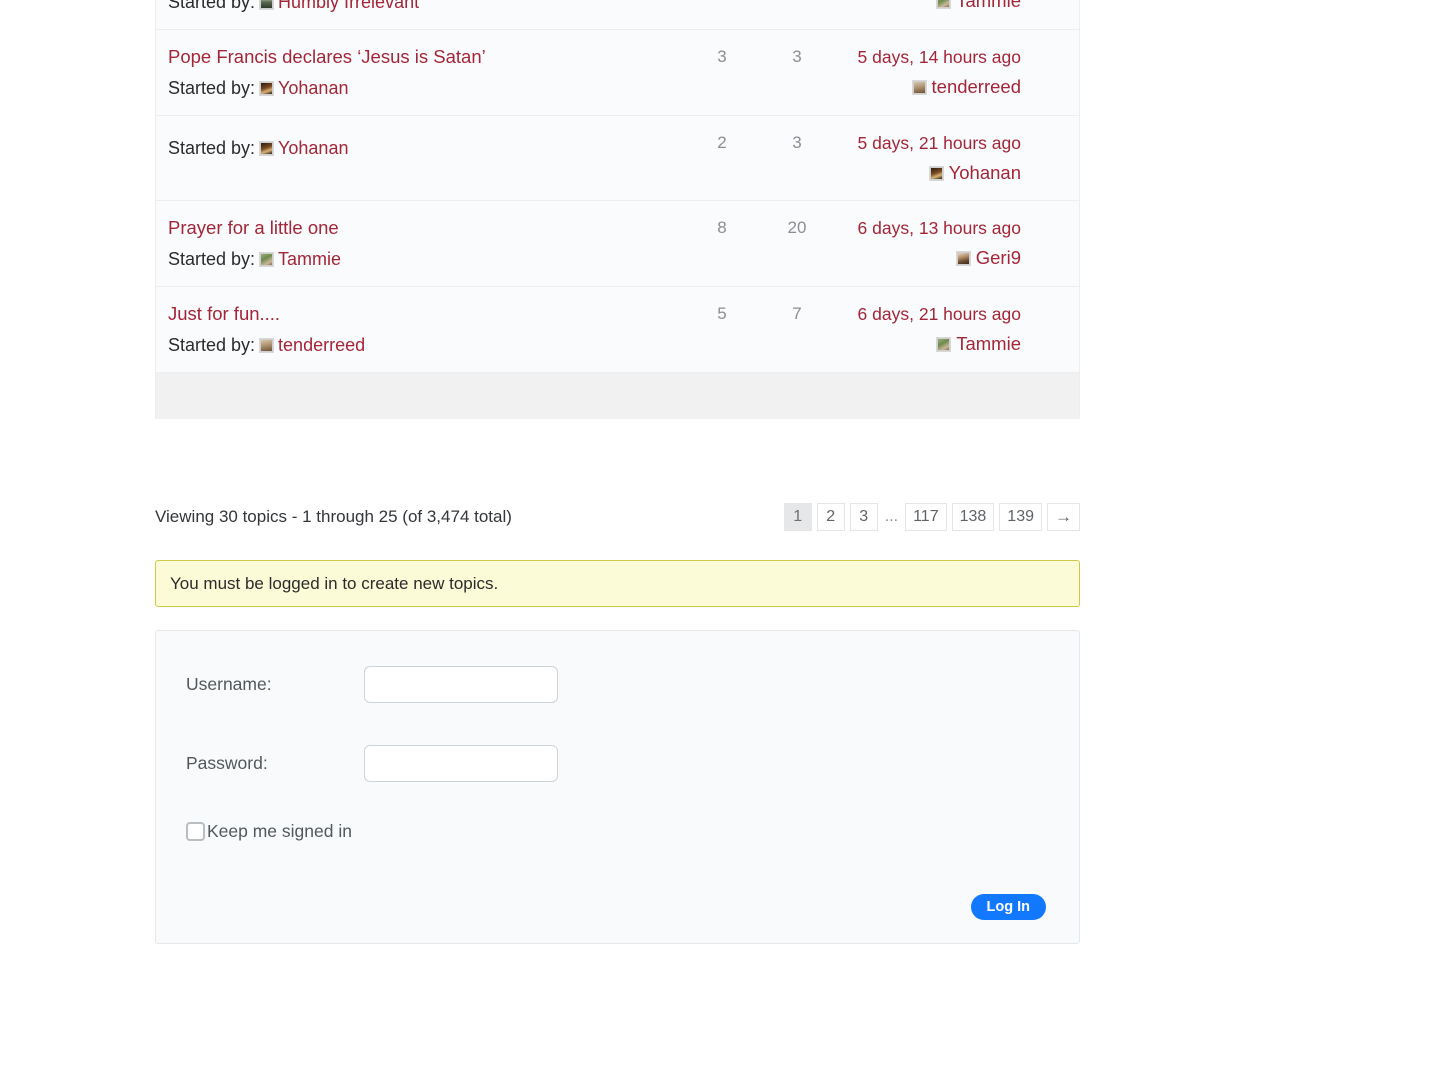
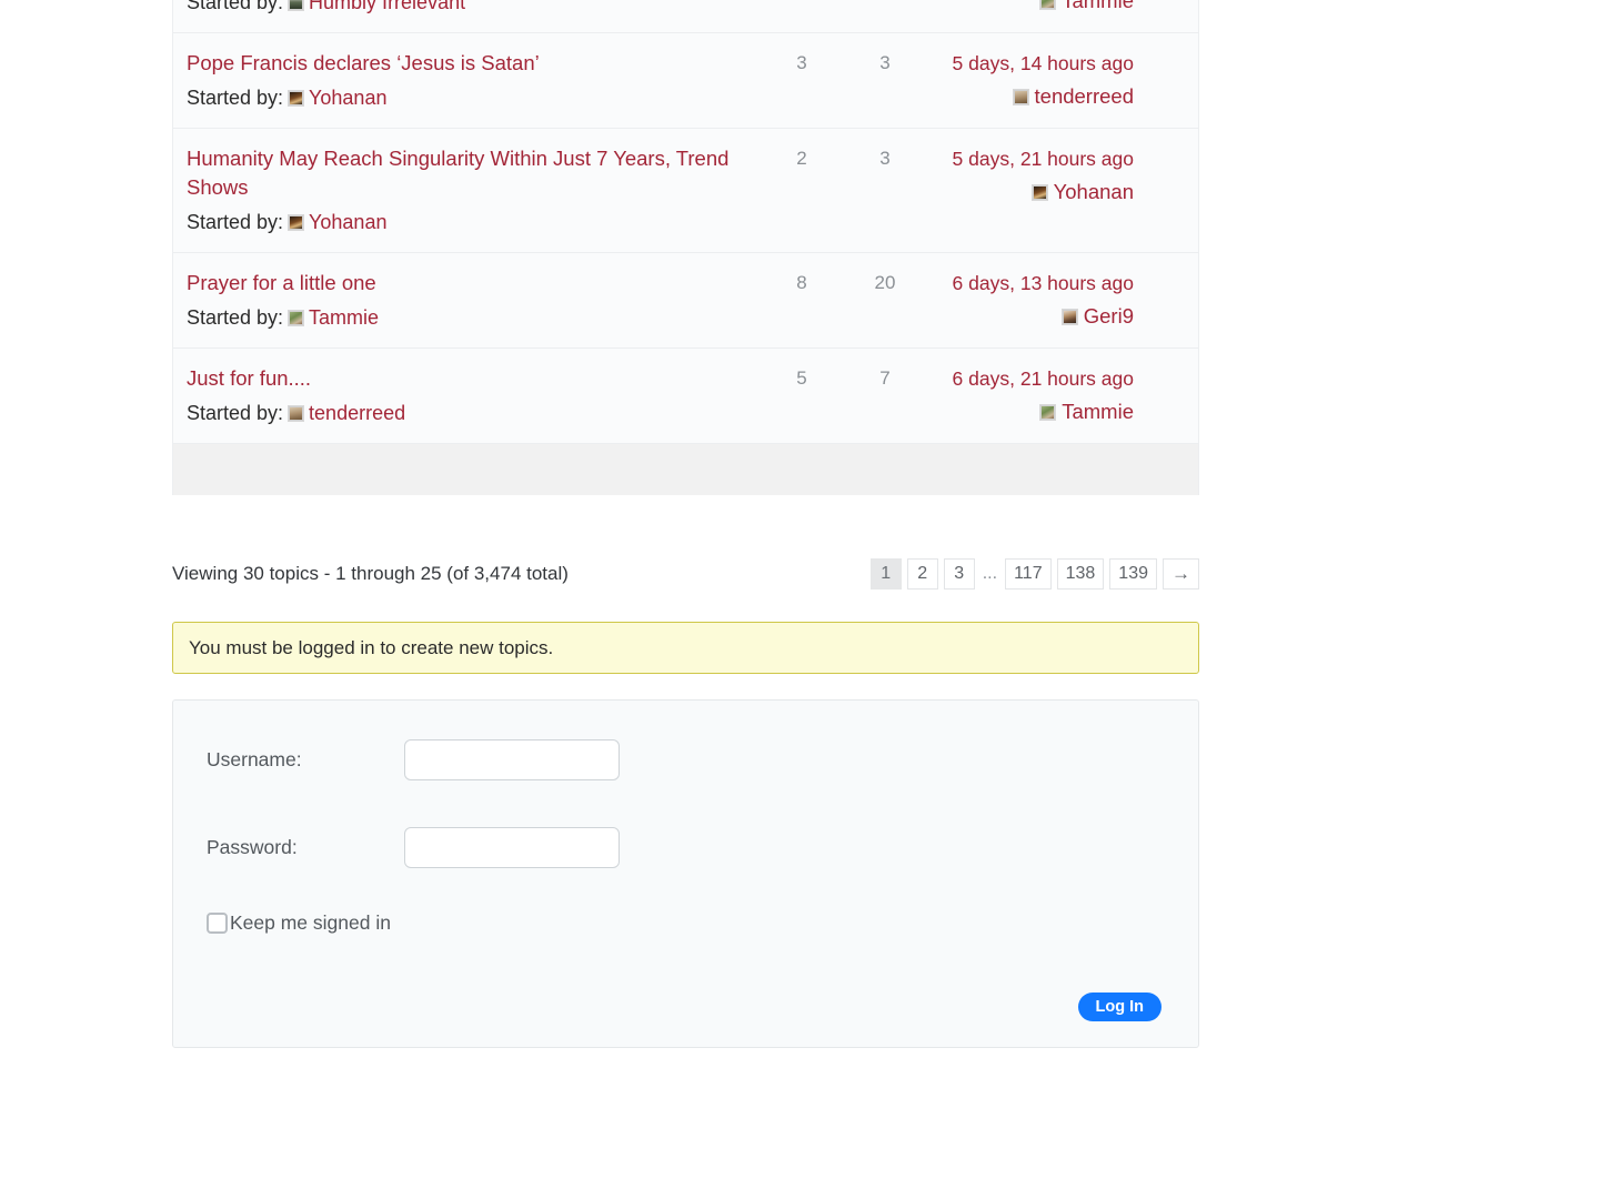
  Started by:
  Humbly Irrelevant
  Tammie
  Pope Francis declares ‘Jesus is Satan’
  Started by:
  Yohanan
  3
  3
  5 days, 14 hours ago
  tenderreed
+ Humanity May Reach Singularity Within Just 7 Years, Trend Shows
  Started by:
  Yohanan
  2
  3
  5 days, 21 hours ago
  Yohanan
  Prayer for a little one
  Started by:
  Tammie
  8
  20
  6 days, 13 hours ago
  Geri9
  Just for fun....
  Started by:
  tenderreed
  5
  7
  6 days, 21 hours ago
  Tammie
  Viewing 30 topics - 1 through 25 (of 3,474 total)
  1
  2
  3
  ...
  117
  138
  139
  →
  You must be logged in to create new topics.
  Username:
  Password:
  Keep me signed in
  Log In
